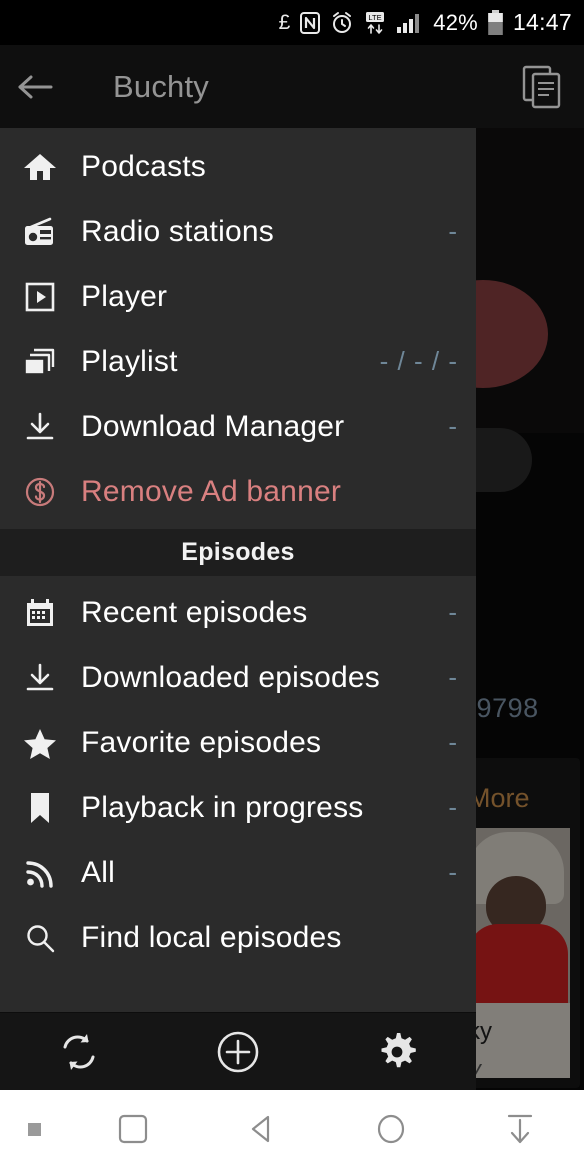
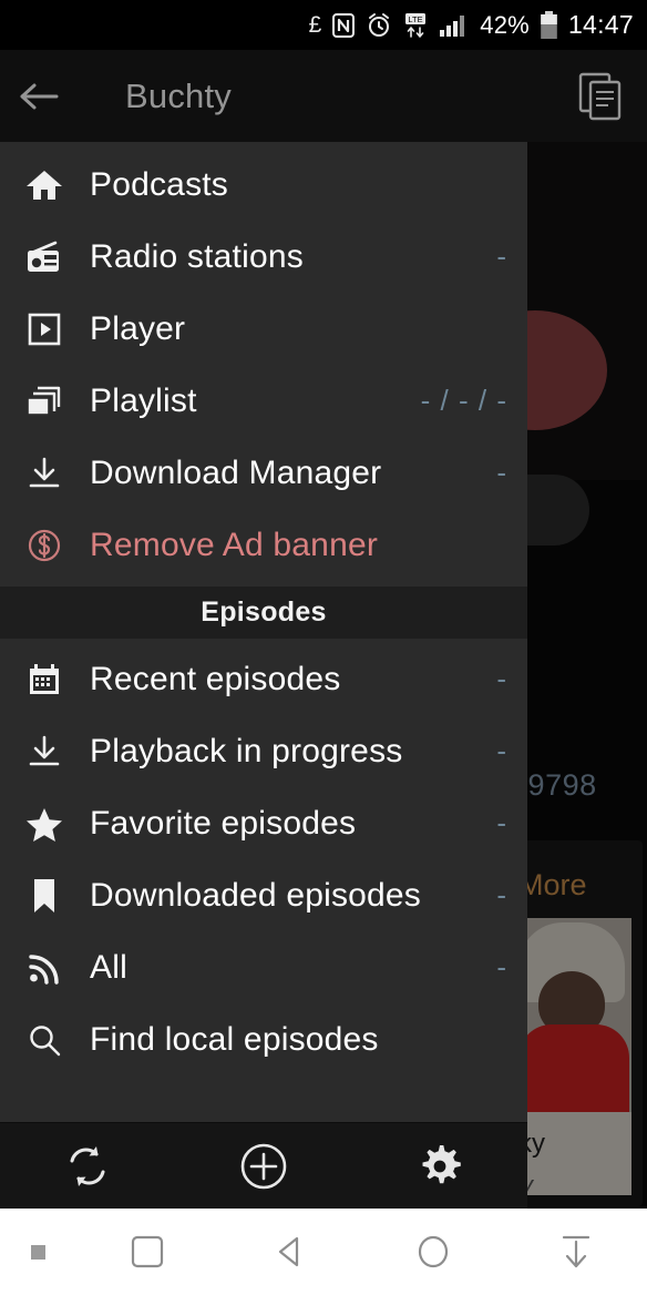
  Buchty
  More
  £
  LTE
  42%
  14:47
  Podcasts
  Radio stations
  -
  Player
  Playlist
  - / - / -
  Download Manager
  -
  Remove Ad banner
  Episodes
  Recent episodes
  -
- Downloaded episodes
+ Playback in progress
  -
  Favorite episodes
  -
- Playback in progress
+ Downloaded episodes
  -
  All
  -
  Find local episodes
